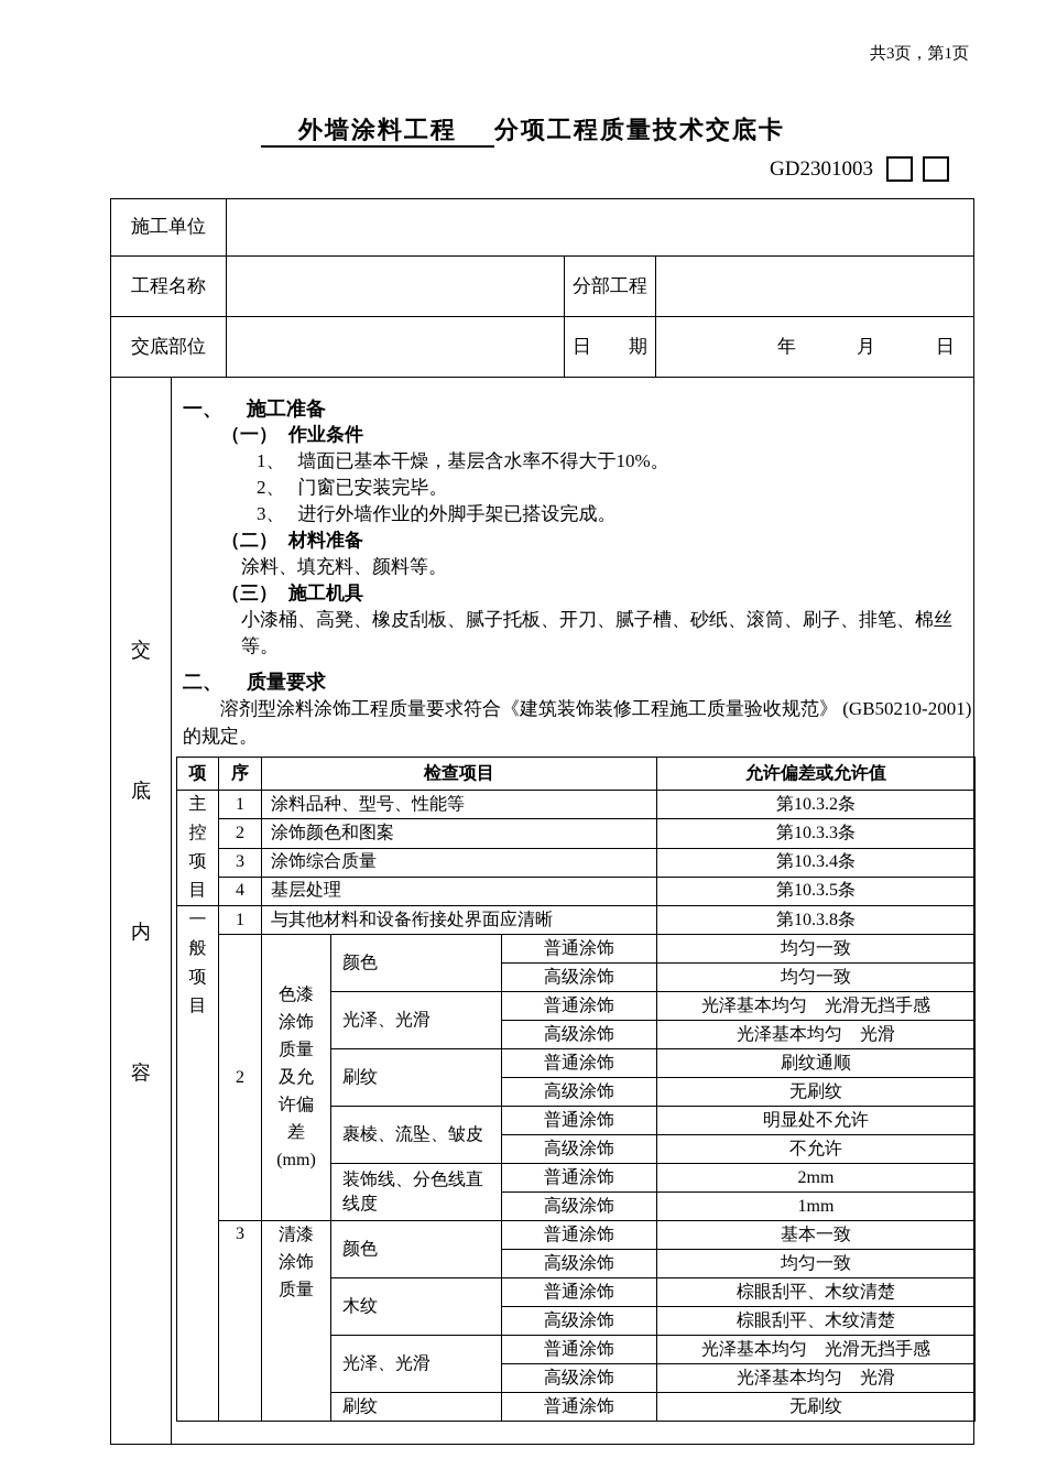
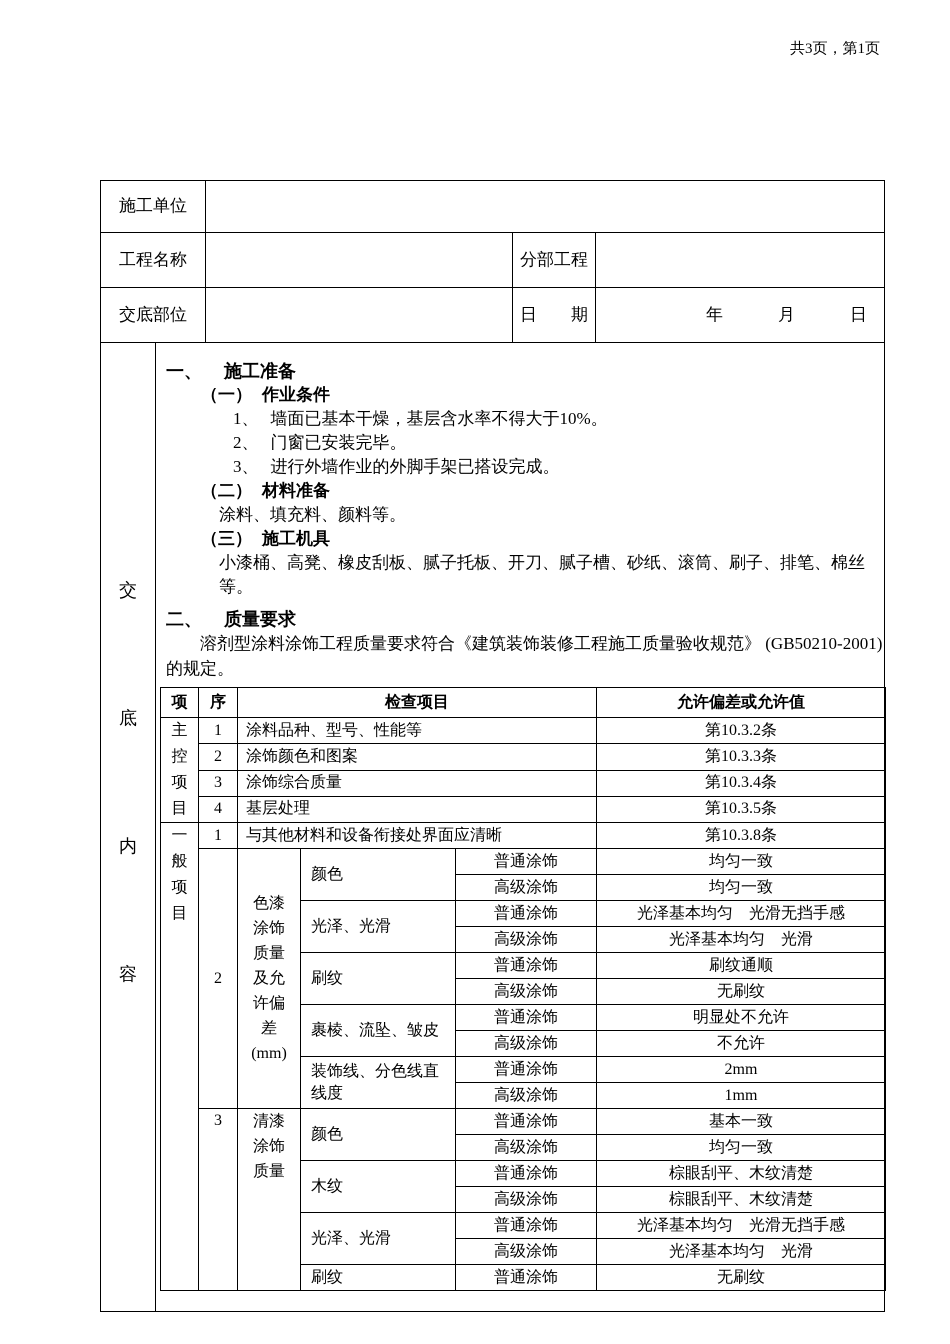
  共3页，第1页
- 外墙涂料工程 分项工程质量技术交底卡
- GD2301003
  施工单位
  工程名称		分部工程
  交底部位		日 期	年 月 日
  交 底 内 容 一、 施工准备 （一） 作业条件 1、 墙面已基本干燥，基层含水率不得大于10%。 2、 门窗已安装完毕。 3、 进行外墙作业的外脚手架已搭设完成。 （二） 材料准备 涂料、填充料、颜料等。 （三） 施工机具 小漆桶、高凳、橡皮刮板、腻子托板、开刀、腻子槽、砂纸、滚筒、刷子、排笔、棉丝等。 二、 质量要求 溶剂型涂料涂饰工程质量要求符合《建筑装饰装修工程施工质量验收规范》 (GB50210-2001)的规定。
  项	序	检查项目	允许偏差或允许值
  主控项目	1	涂料品种、型号、性能等	第10.3.2条
  2	涂饰颜色和图案	第10.3.3条
  3	涂饰综合质量	第10.3.4条
  4	基层处理	第10.3.5条
  一般项目	1	与其他材料和设备衔接处界面应清晰	第10.3.8条
  2	色漆涂饰质量及允许偏差 (mm)	颜色	普通涂饰	均匀一致
  高级涂饰	均匀一致
  光泽、光滑	普通涂饰	光泽基本均匀 光滑无挡手感
  高级涂饰	光泽基本均匀 光滑
  刷纹	普通涂饰	刷纹通顺
  高级涂饰	无刷纹
  裹棱、流坠、皱皮	普通涂饰	明显处不允许
  高级涂饰	不允许
  装饰线、分色线直线度	普通涂饰	2mm
  高级涂饰	1mm
  3	清漆涂饰质量	颜色	普通涂饰	基本一致
  高级涂饰	均匀一致
  木纹	普通涂饰	棕眼刮平、木纹清楚
  高级涂饰	棕眼刮平、木纹清楚
  光泽、光滑	普通涂饰	光泽基本均匀 光滑无挡手感
  高级涂饰	光泽基本均匀 光滑
  刷纹	普通涂饰	无刷纹
